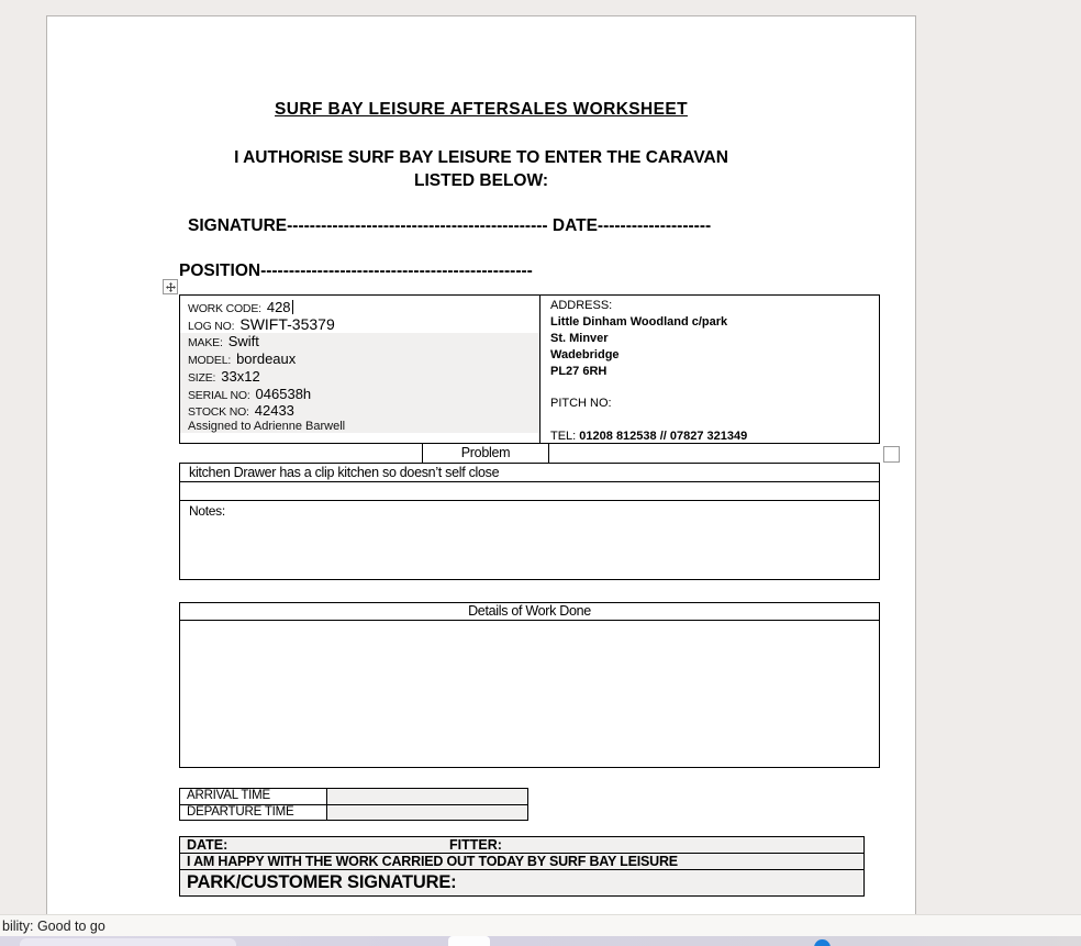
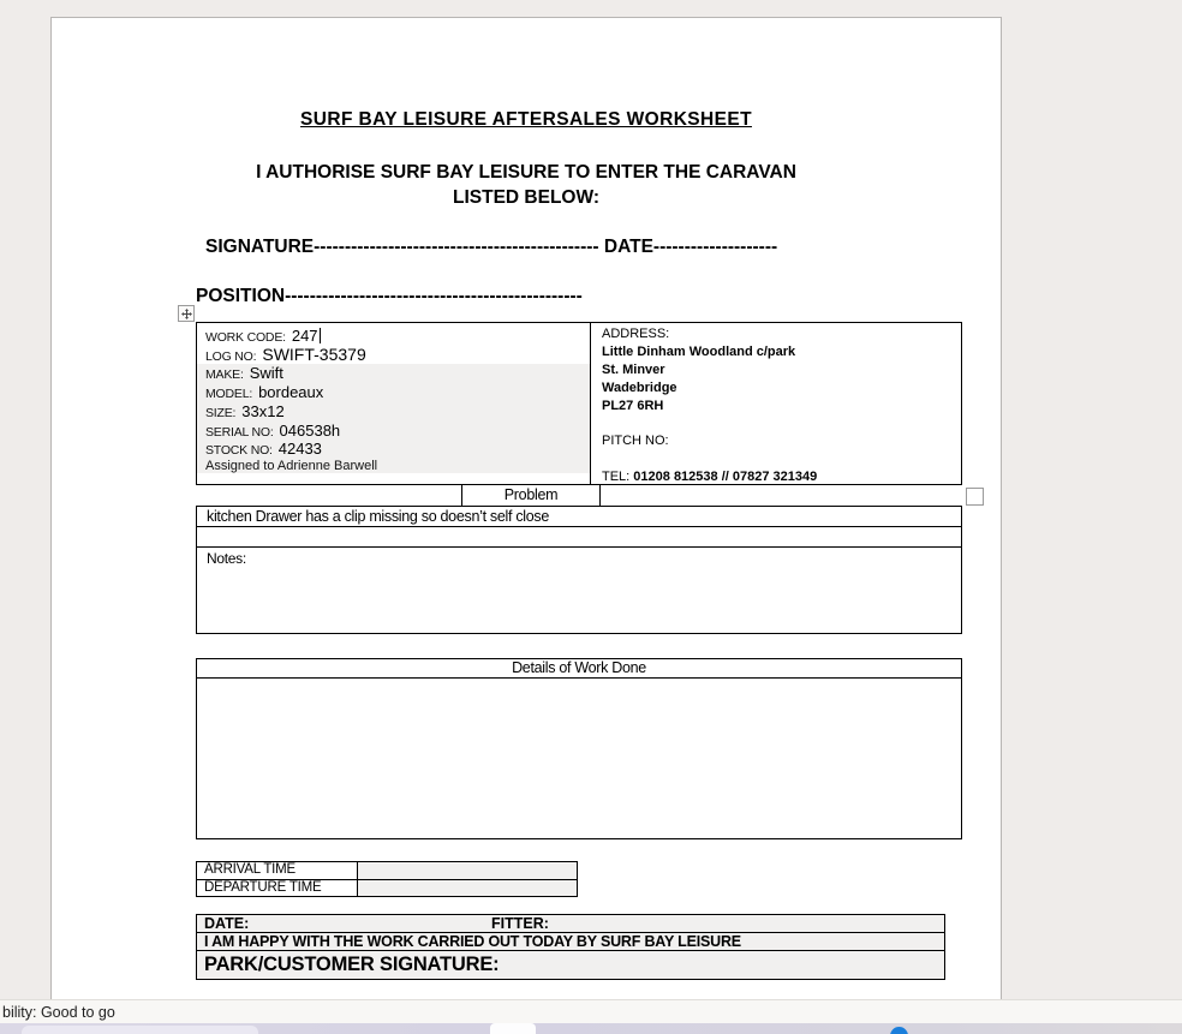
  SURF BAY LEISURE AFTERSALES WORKSHEET
  I AUTHORISE SURF BAY LEISURE TO ENTER THE CARAVAN
  LISTED BELOW:
  SIGNATURE---------------------------------------------- DATE--------------------
  POSITION------------------------------------------------
  WORK CODE:
- 428
+ 247
  LOG NO:
  SWIFT-35379
  MAKE:
  Swift
  MODEL:
  bordeaux
  SIZE:
  33x12
  SERIAL NO:
  046538h
  STOCK NO:
  42433
  Assigned to Adrienne Barwell
  ADDRESS:
  Little Dinham Woodland c/park
  St. Minver
  Wadebridge
  PL27 6RH
  PITCH NO:
  TEL: 01208 812538 // 07827 321349
  Problem
- kitchen Drawer has a clip kitchen so doesn’t self close
+ kitchen Drawer has a clip missing so doesn’t self close
  Notes:
  Details of Work Done
  ARRIVAL TIME
  DEPARTURE TIME
  DATE:
  FITTER:
  I AM HAPPY WITH THE WORK CARRIED OUT TODAY BY SURF BAY LEISURE
  PARK/CUSTOMER SIGNATURE:
  bility: Good to go
